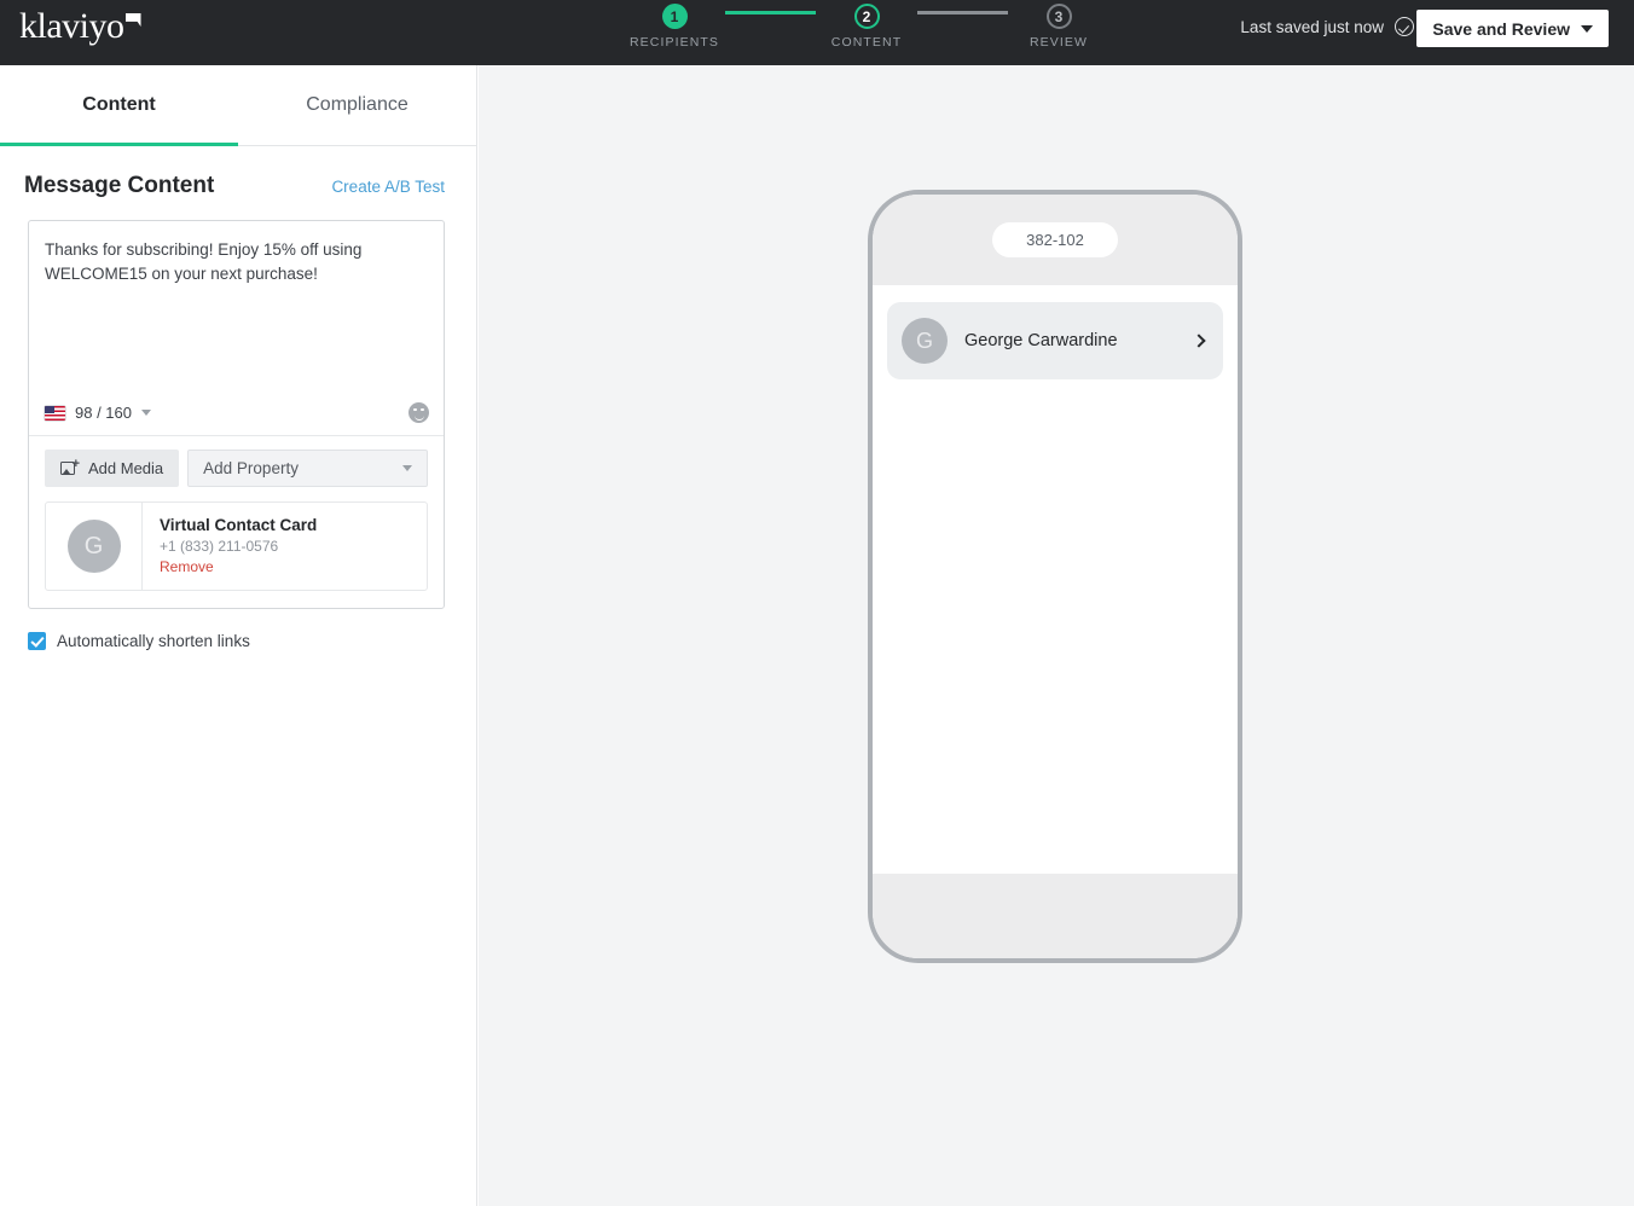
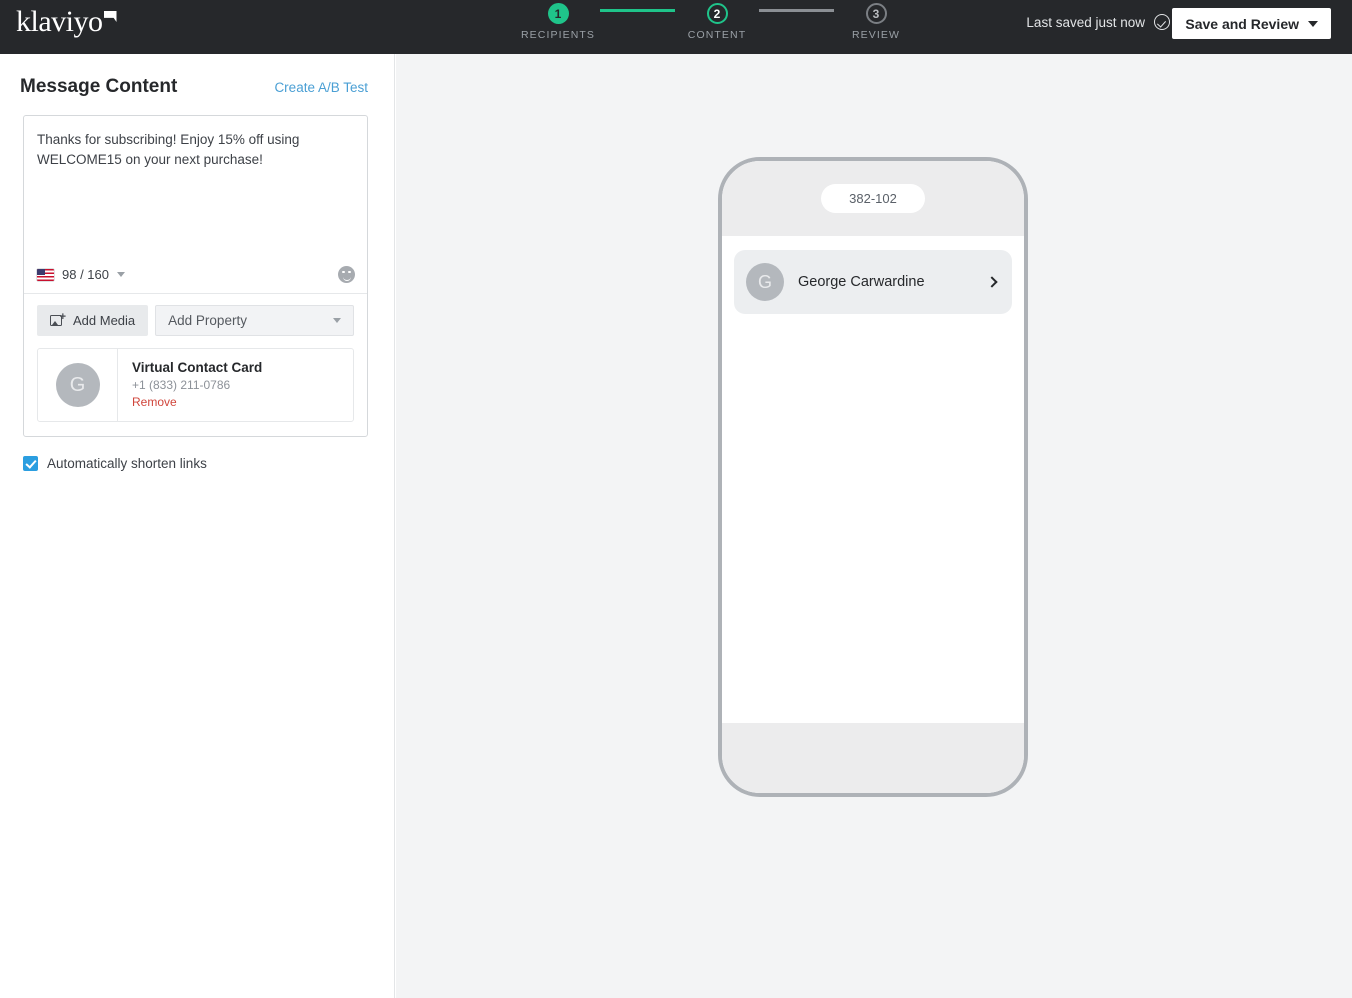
  klaviyo
  1
  RECIPIENTS
  2
  CONTENT
  3
  REVIEW
  Last saved just now
  Save and Review
- Content
- Compliance
  Message Content
  Create A/B Test
  Thanks for subscribing! Enjoy 15% off using WELCOME15 on your next purchase!
  98 / 160
  +
  Add Media
  Add Property
  G
  Virtual Contact Card
- +1 (833) 211-0576
+ +1 (833) 211-0786
  Remove
  Automatically shorten links
  382-102
  G
  George Carwardine
